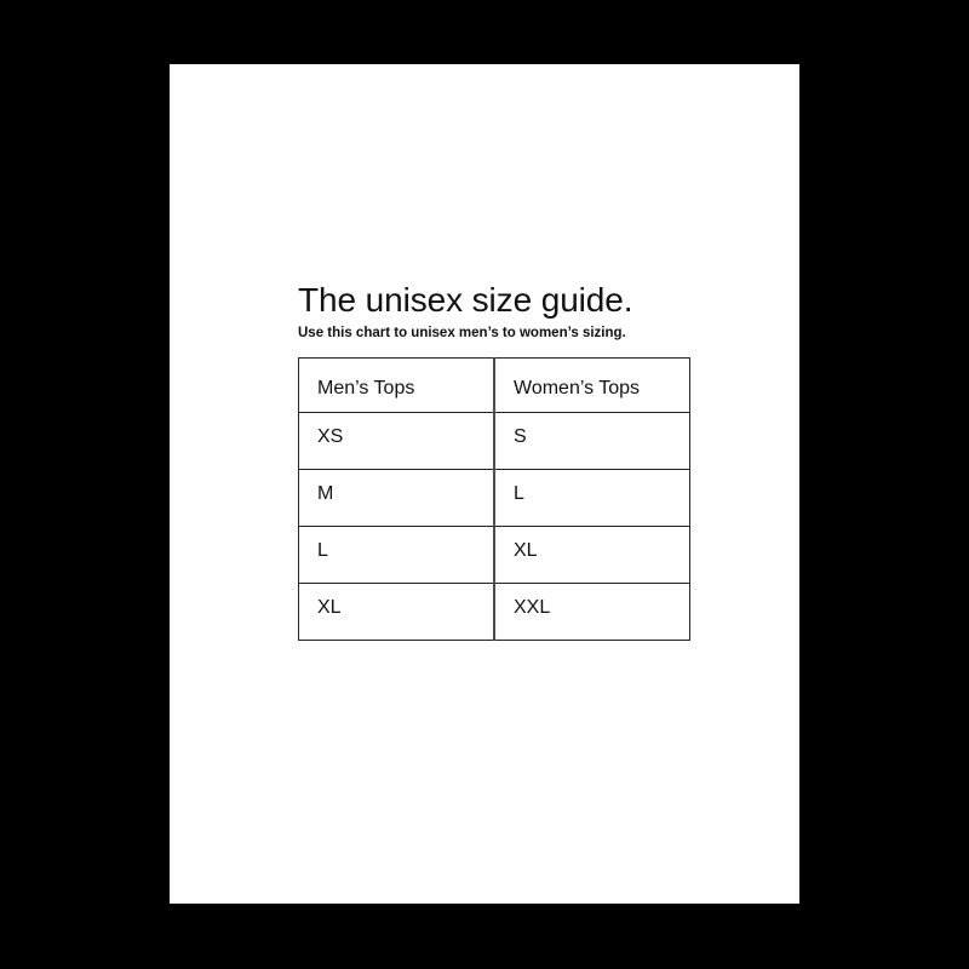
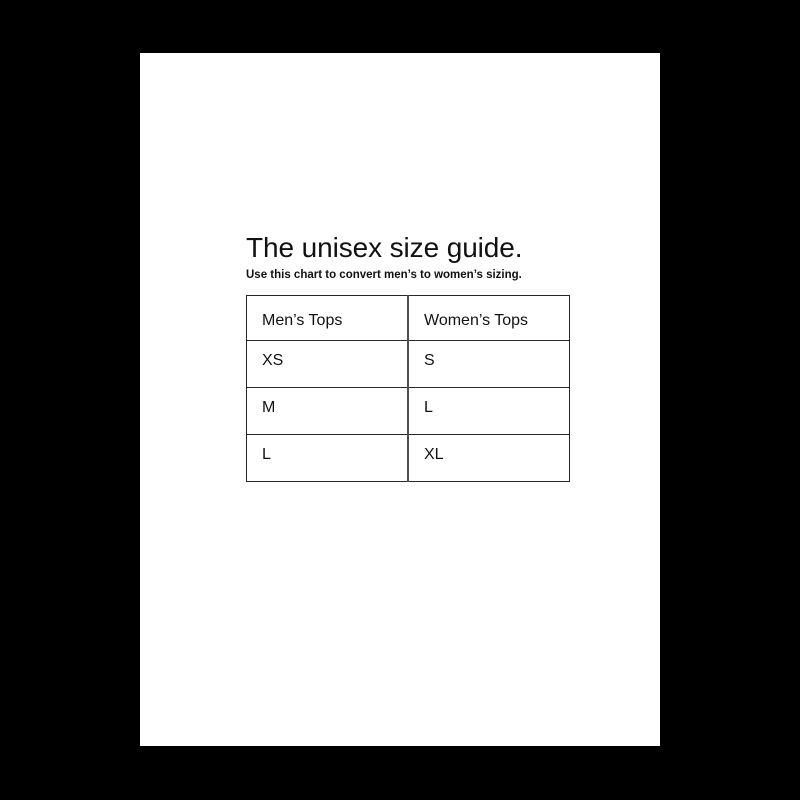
  The unisex size guide.
- Use this chart to unisex men’s to women’s sizing.
+ Use this chart to convert men’s to women’s sizing.
  Men’s Tops	Women’s Tops
  XS	S
  M	L
  L	XL
- XL	XXL
